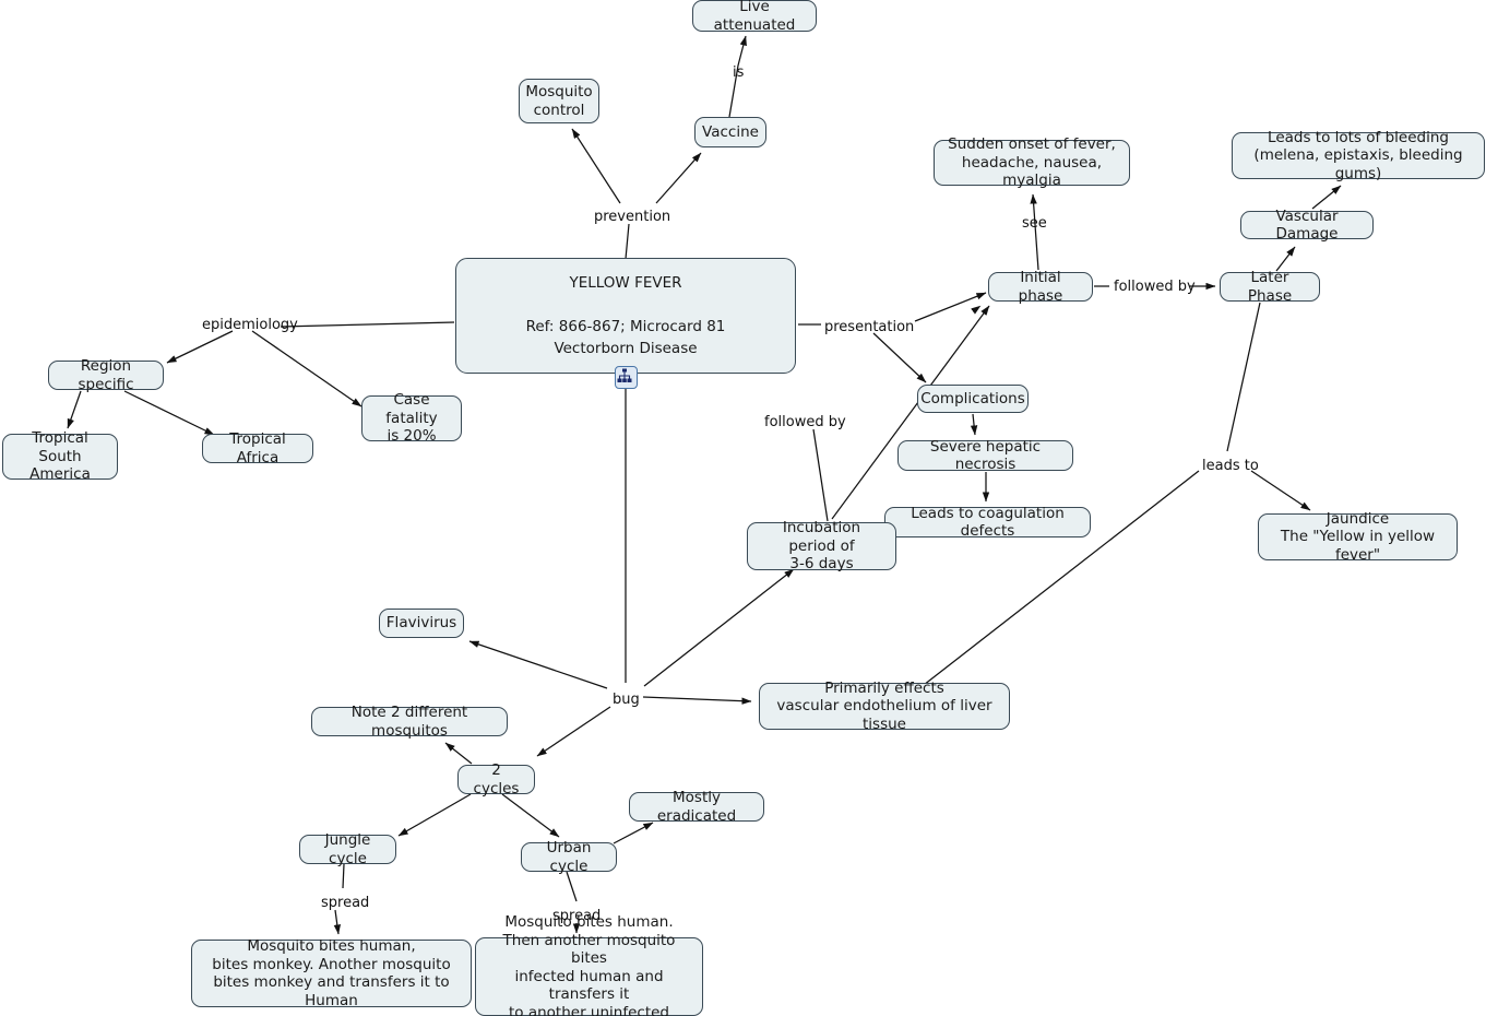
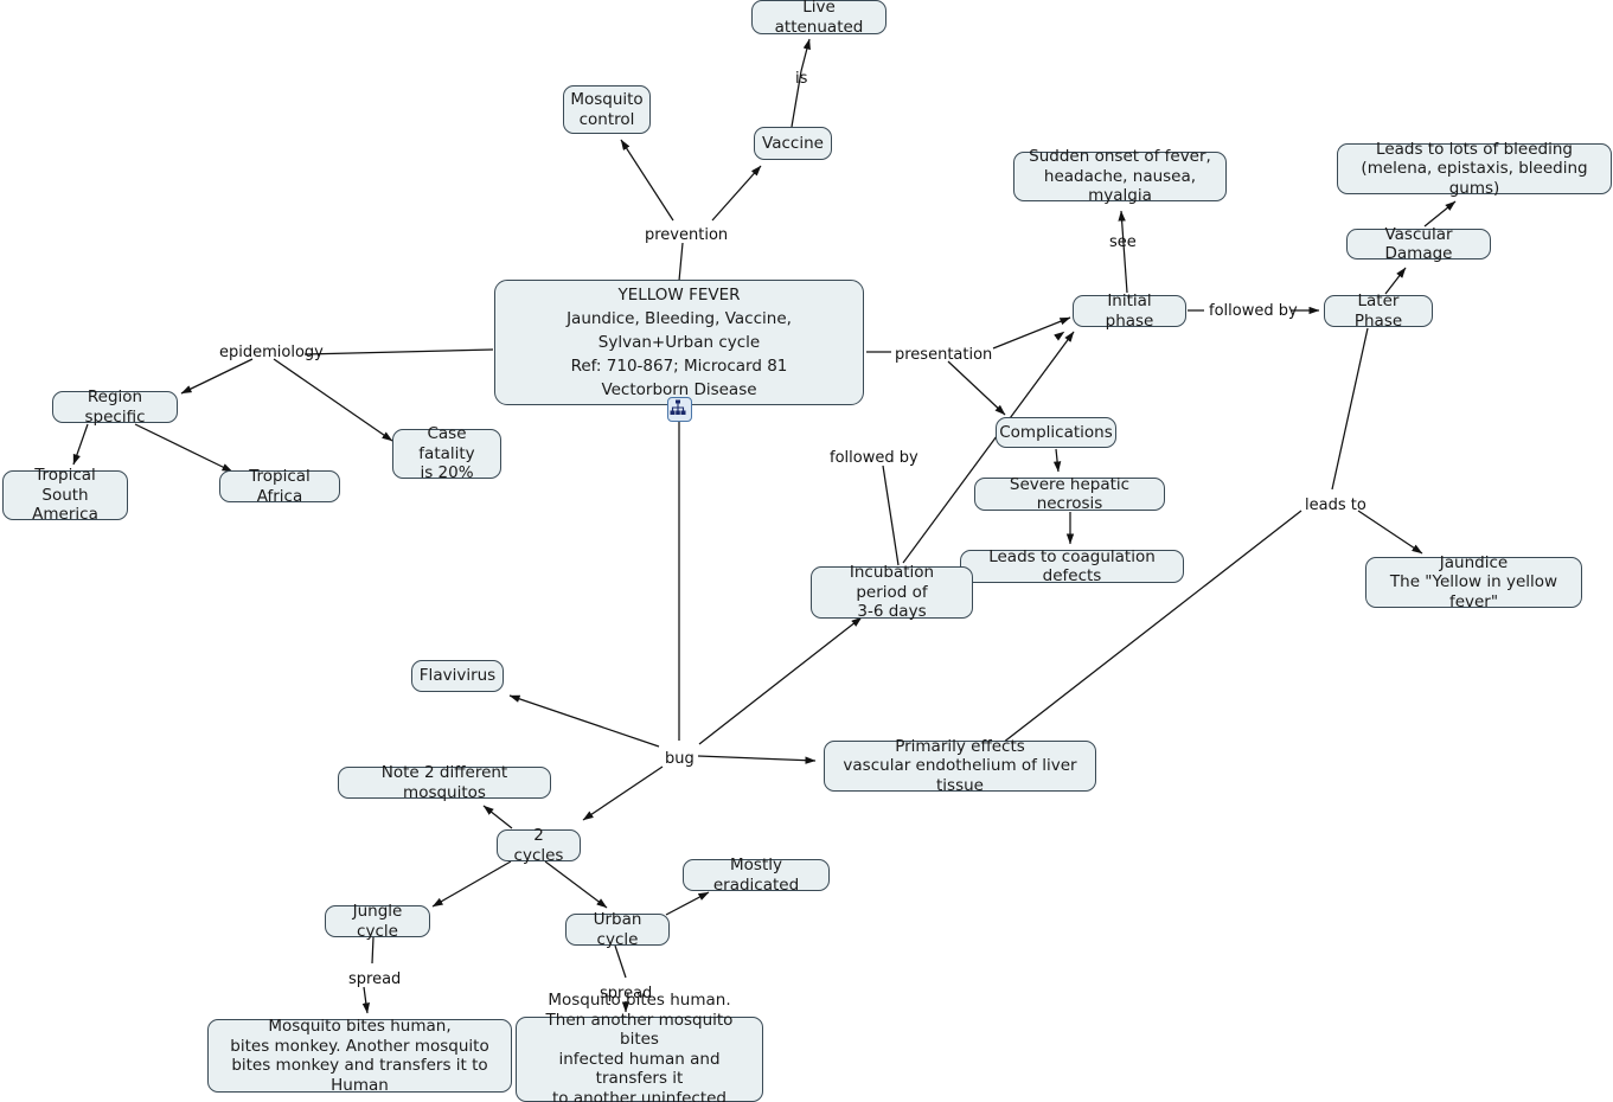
  YELLOW FEVER
+ Jaundice, Bleeding, Vaccine, Sylvan+Urban cycle
- Ref: 866-867; Microcard 81
+ Ref: 710-867; Microcard 81
  Vectorborn Disease
  Live attenuated
  Mosquito
  control
  Vaccine
  Sudden onset of fever,
  headache, nausea, myalgia
  Leads to lots of bleeding
  (melena, epistaxis, bleeding gums)
  Vascular Damage
  Initial phase
  Later Phase
  Region specific
  Complications
  Case fatality
  is 20%
  Tropical South
  America
  Tropical Africa
  Severe hepatic necrosis
  Leads to coagulation defects
  Incubation period of
  3-6 days
  Jaundice
  The "Yellow in yellow fever"
  Flavivirus
  Primarily effects
  vascular endothelium of liver tissue
  Note 2 different mosquitos
  2 cycles
  Mostly eradicated
  Jungle cycle
  Urban cycle
  Mosquito bites human,
  bites monkey. Another mosquito
  bites monkey and transfers it to Human
  Then another mosquito bites
  infected human and transfers it
  to another uninfected
  is
  prevention
  see
  epidemiology
  followed by
  presentation
  followed by
  leads to
  bug
  spread
  spread
